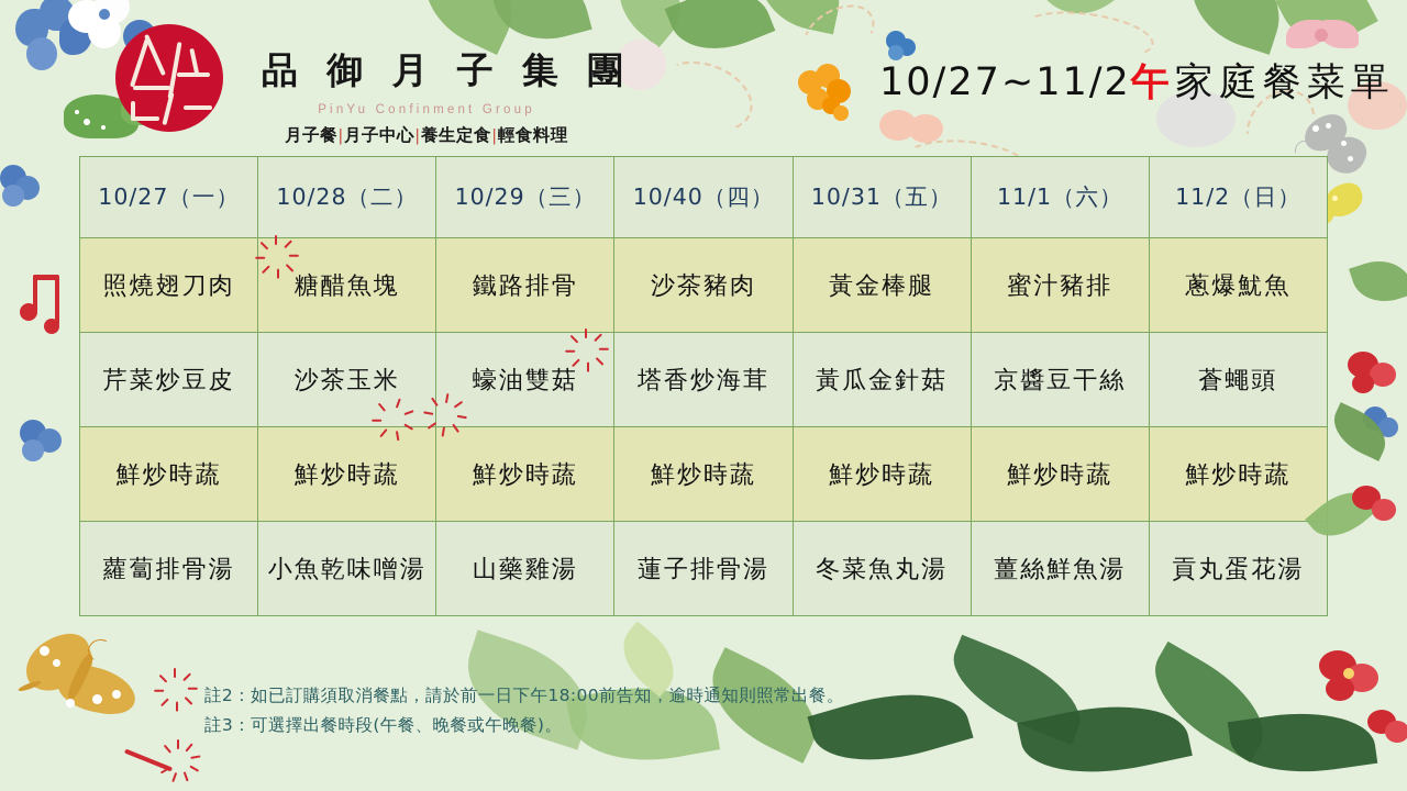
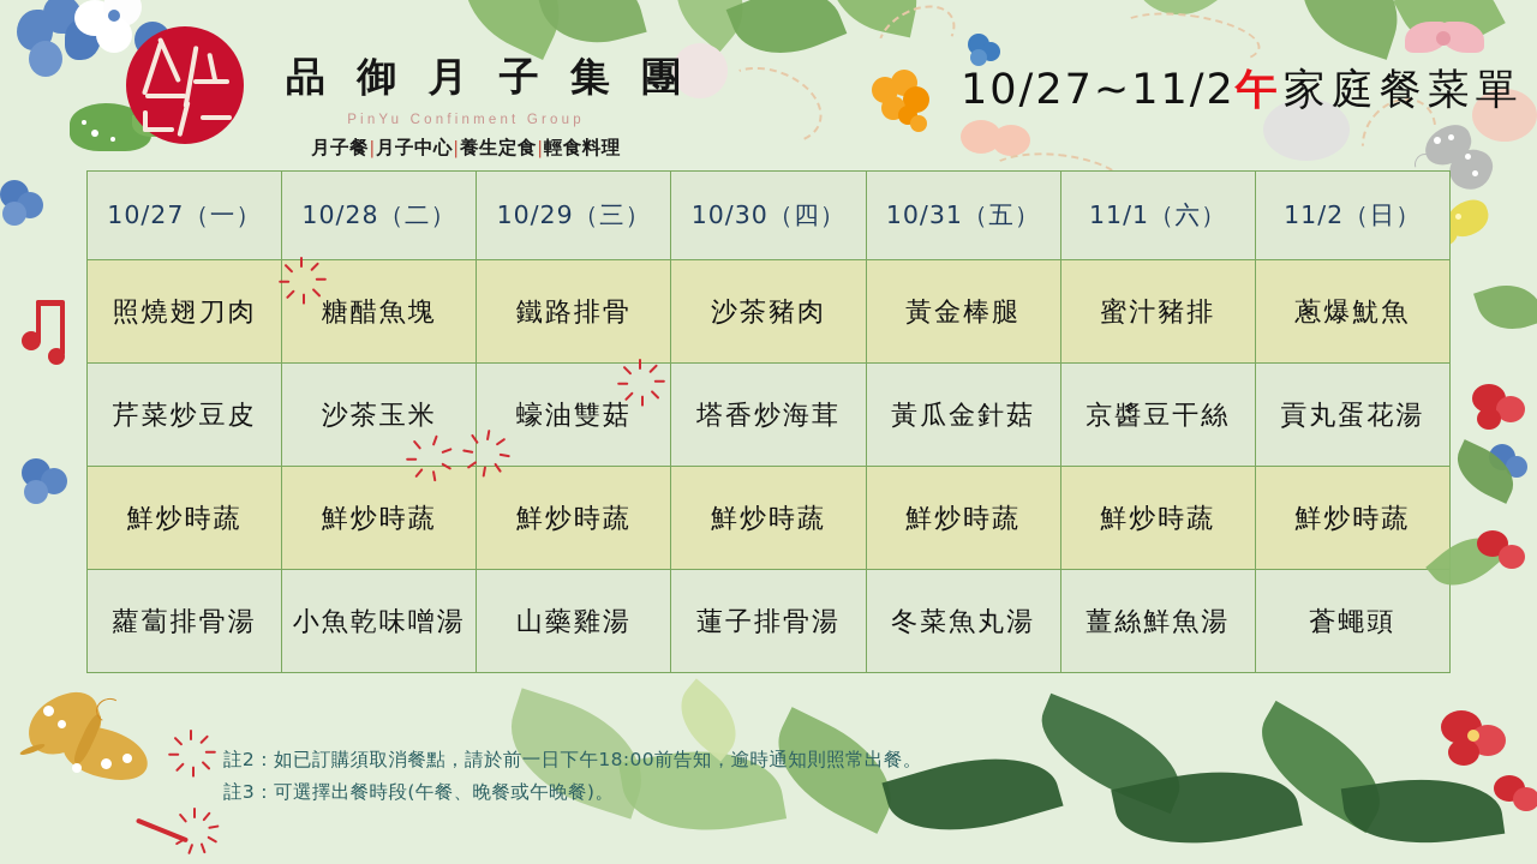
  品 御 月 子 集 團
  PinYu Confinment Group
  月子餐|月子中心|養生定食|輕食料理
  10/27~11/2午家庭餐菜單
- 10/27（一）	10/28（二）	10/29（三）	10/40（四）	10/31（五）	11/1（六）	11/2（日）
+ 10/27（一）	10/28（二）	10/29（三）	10/30（四）	10/31（五）	11/1（六）	11/2（日）
  照燒翅刀肉	糖醋魚塊	鐵路排骨	沙茶豬肉	黃金棒腿	蜜汁豬排	蔥爆魷魚
- 芹菜炒豆皮	沙茶玉米	蠔油雙菇	塔香炒海茸	黃瓜金針菇	京醬豆干絲	蒼蠅頭
+ 芹菜炒豆皮	沙茶玉米	蠔油雙菇	塔香炒海茸	黃瓜金針菇	京醬豆干絲	貢丸蛋花湯
  鮮炒時蔬	鮮炒時蔬	鮮炒時蔬	鮮炒時蔬	鮮炒時蔬	鮮炒時蔬	鮮炒時蔬
- 蘿蔔排骨湯	小魚乾味噌湯	山藥雞湯	蓮子排骨湯	冬菜魚丸湯	薑絲鮮魚湯	貢丸蛋花湯
+ 蘿蔔排骨湯	小魚乾味噌湯	山藥雞湯	蓮子排骨湯	冬菜魚丸湯	薑絲鮮魚湯	蒼蠅頭
  註2：如已訂購須取消餐點，請於前一日下午18:00前告知，逾時通知則照常出餐。
  註3：可選擇出餐時段(午餐、晚餐或午晚餐)。
